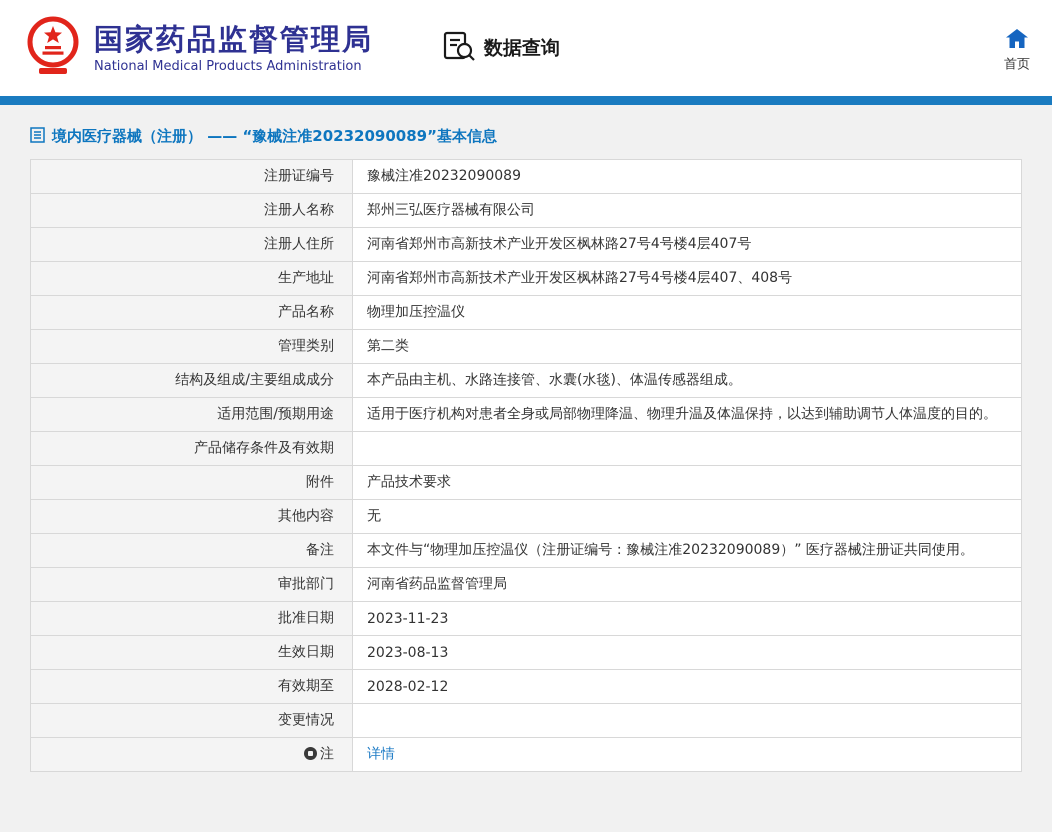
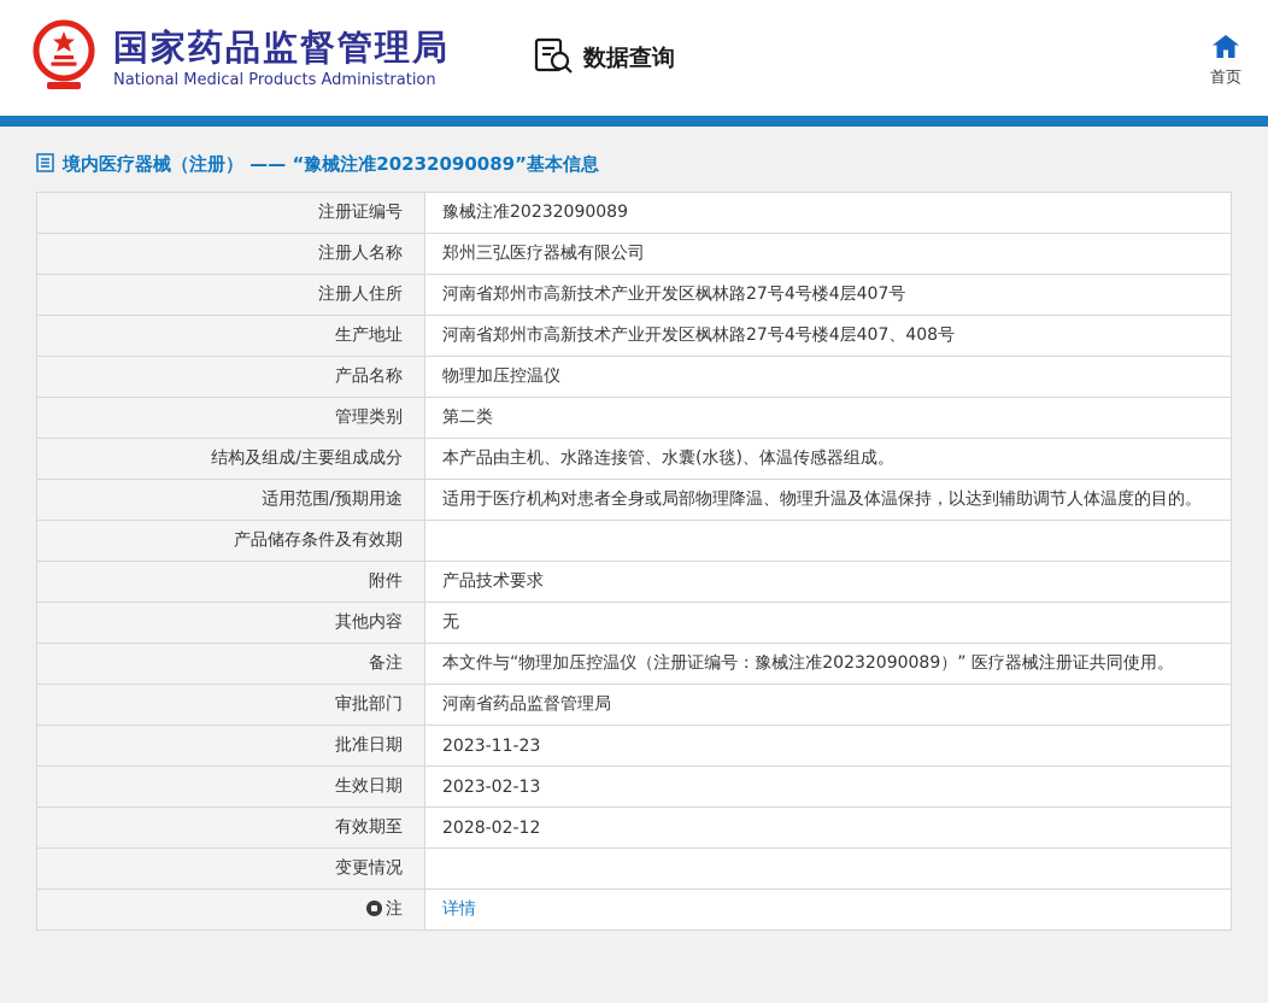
  国家药品监督管理局
  National Medical Products Administration
  数据查询
  首页
  境内医疗器械（注册） —— “豫械注准20232090089”基本信息
  注册证编号	豫械注准20232090089
  注册人名称	郑州三弘医疗器械有限公司
  注册人住所	河南省郑州市高新技术产业开发区枫林路27号4号楼4层407号
  生产地址	河南省郑州市高新技术产业开发区枫林路27号4号楼4层407、408号
  产品名称	物理加压控温仪
  管理类别	第二类
  结构及组成/主要组成成分	本产品由主机、水路连接管、水囊(水毯)、体温传感器组成。
  适用范围/预期用途	适用于医疗机构对患者全身或局部物理降温、物理升温及体温保持，以达到辅助调节人体温度的目的。
  产品储存条件及有效期
  附件	产品技术要求
  其他内容	无
  备注	本文件与“物理加压控温仪（注册证编号：豫械注准20232090089）” 医疗器械注册证共同使用。
  审批部门	河南省药品监督管理局
  批准日期	2023-11-23
- 生效日期	2023-08-13
+ 生效日期	2023-02-13
  有效期至	2028-02-12
  变更情况
  注	详情
